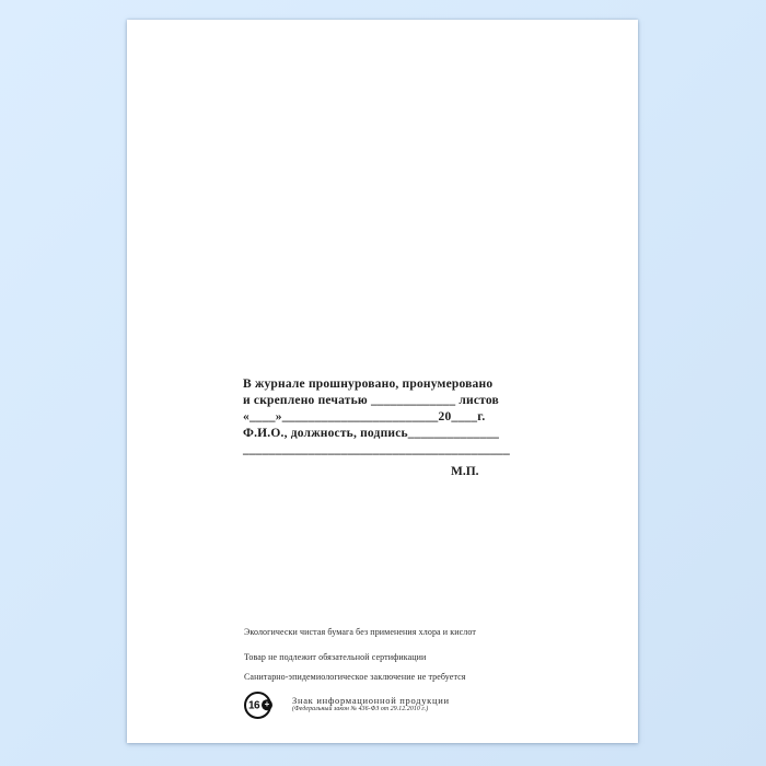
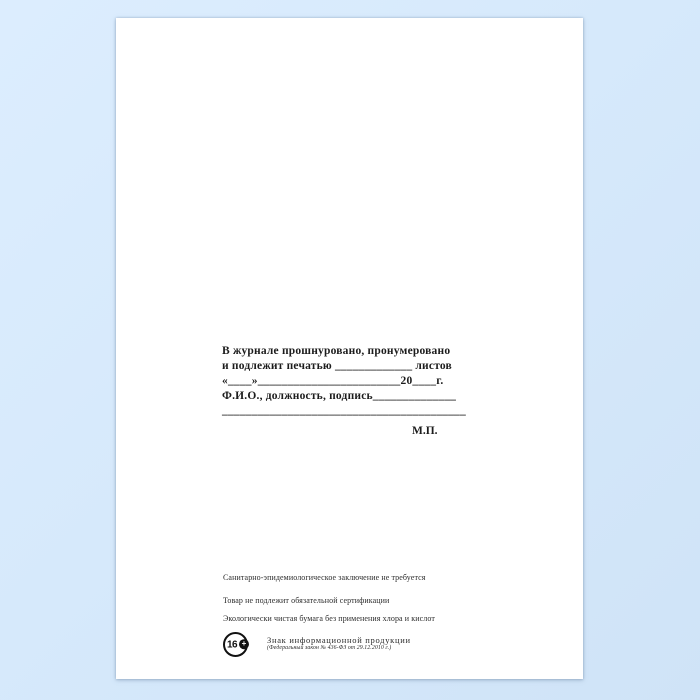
  В журнале прошнуровано, пронумеровано
- и скреплено печатью _____________ листов
+ и подлежит печатью _____________ листов
  «____»________________________20____г.
  Ф.И.О., должность, подпись______________
  _________________________________________
  М.П.
- Экологически чистая бумага без применения хлора и кислот
+ Санитарно-эпидемиологическое заключение не требуется
  Товар не подлежит обязательной сертификации
- Санитарно-эпидемиологическое заключение не требуется
+ Экологически чистая бумага без применения хлора и кислот
  16
  +
  Знак информационной продукции
